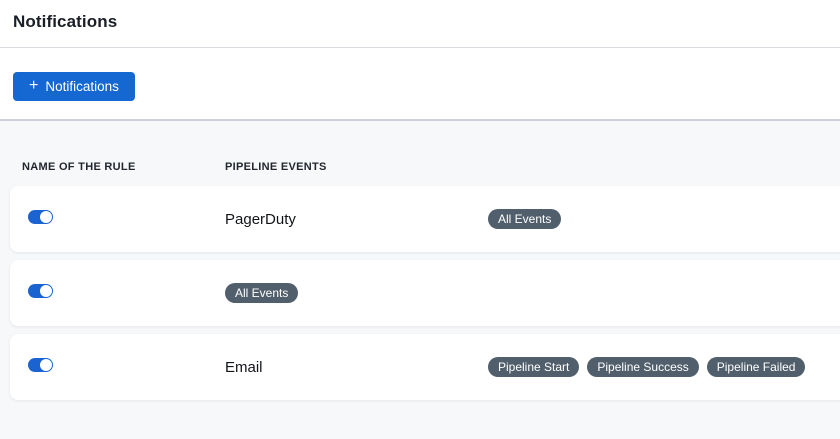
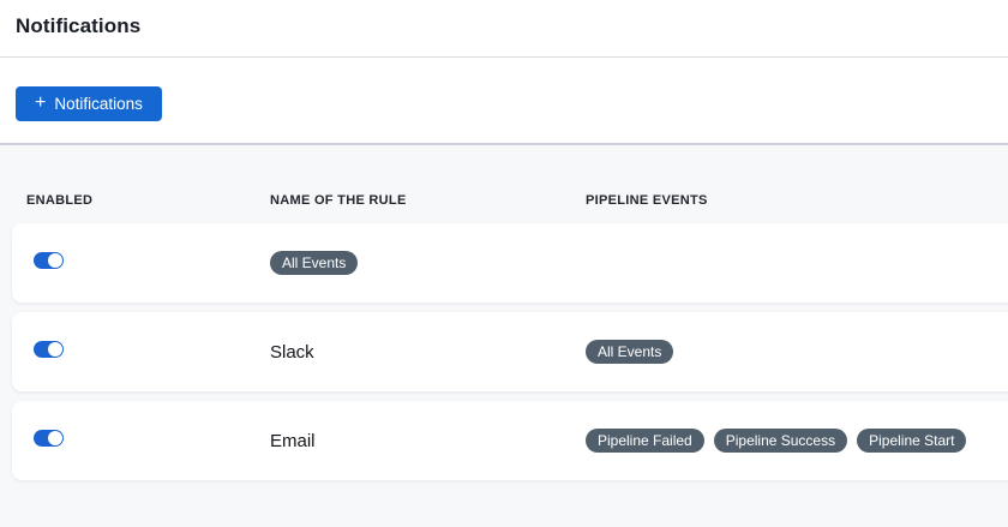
  Notifications
  +
  Notifications
+ ENABLED
  NAME OF THE RULE
  PIPELINE EVENTS
- PagerDuty
  All Events
+ Slack
  All Events
  Email
- Pipeline Start
+ Pipeline Failed
  Pipeline Success
- Pipeline Failed
+ Pipeline Start
